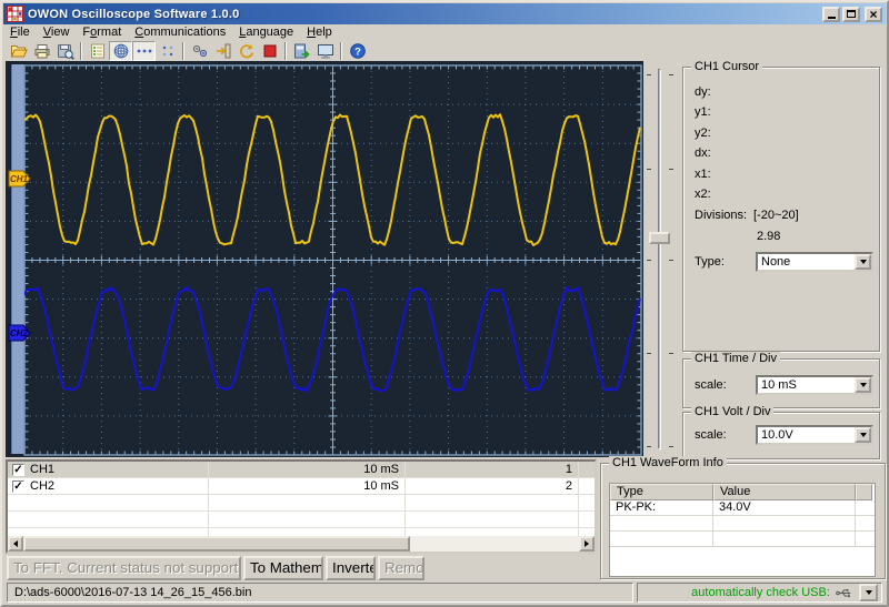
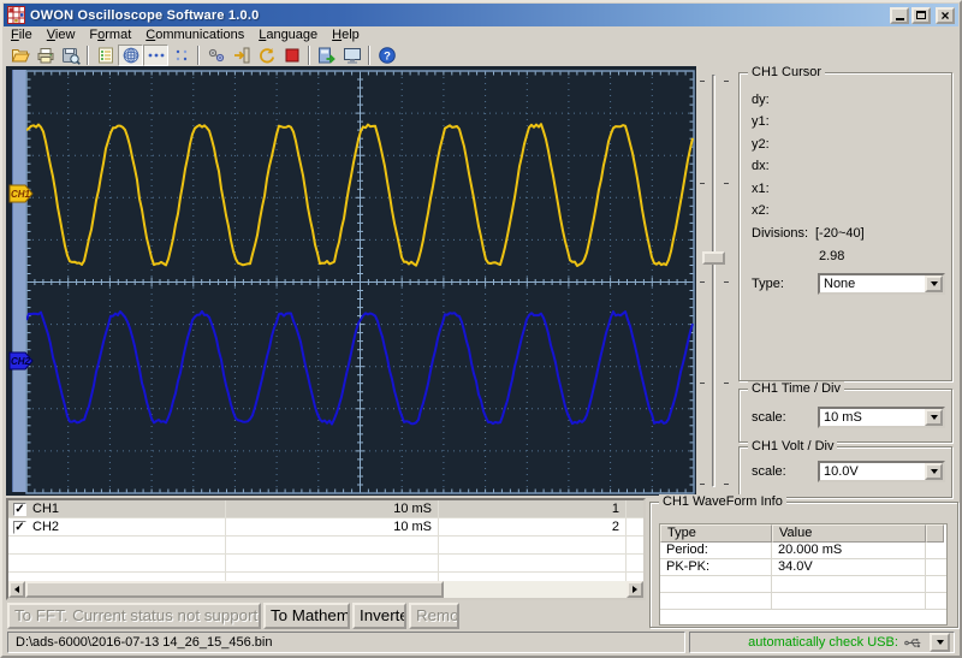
  OWON Oscilloscope Software 1.0.0
  ×
  File
  View
  Format
  Communications
  Language
  Help
  ?
  CH1
  CH2
  CH1 Cursor
  dy:
  y1:
  y2:
  dx:
  x1:
  x2:
  Divisions:
- [-20~20]
+ [-20~40]
  2.98
  Type:
  None
  CH1 Time / Div
  scale:
  10 mS
  CH1 Volt / Div
  scale:
  10.0V
  ✓
  CH1
  10 mS
  1
  ✓
  CH2
  10 mS
  2
  Inverte
  CH1 WaveForm Info
  Type
  Value
+ Period:
+ 20.000 mS
  PK-PK:
  34.0V
  D:\ads-6000\2016-07-13 14_26_15_456.bin
  automatically check USB:
